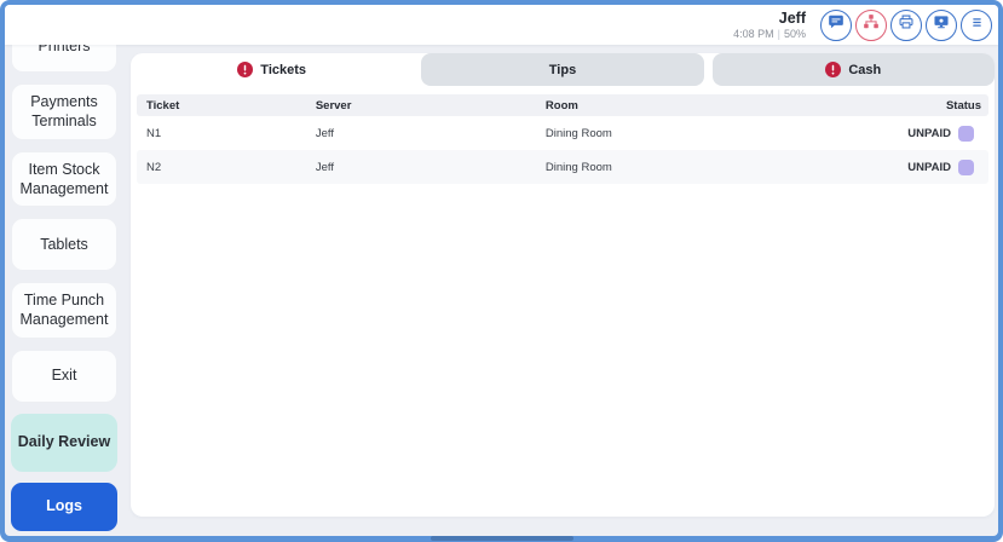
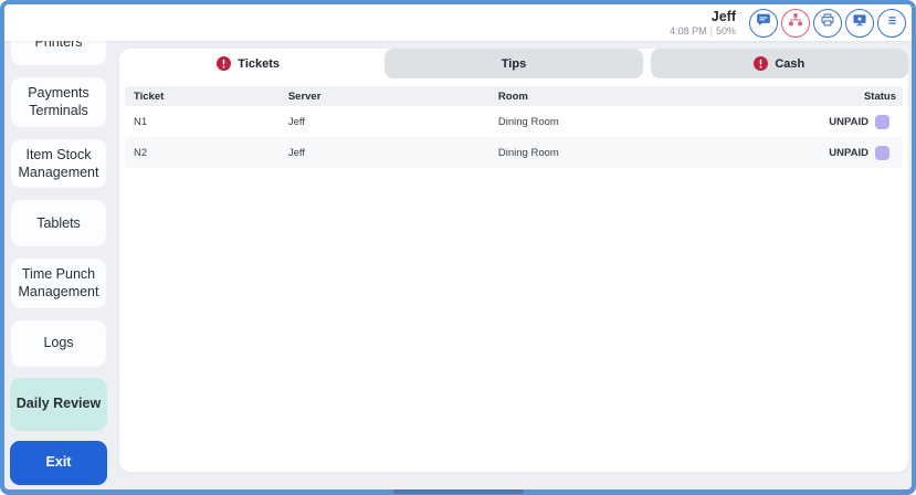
  Jeff
  4:08 PM
  |
  50%
  Printers
  Payments Terminals
  Item Stock Management
  Tablets
  Time Punch Management
- Exit
+ Logs
  Daily Review
- Logs
+ Exit
  Tickets
  Tips
  Cash
  Ticket
  Server
  Room
  Status
  N1
  Jeff
  Dining Room
  UNPAID
  N2
  Jeff
  Dining Room
  UNPAID
